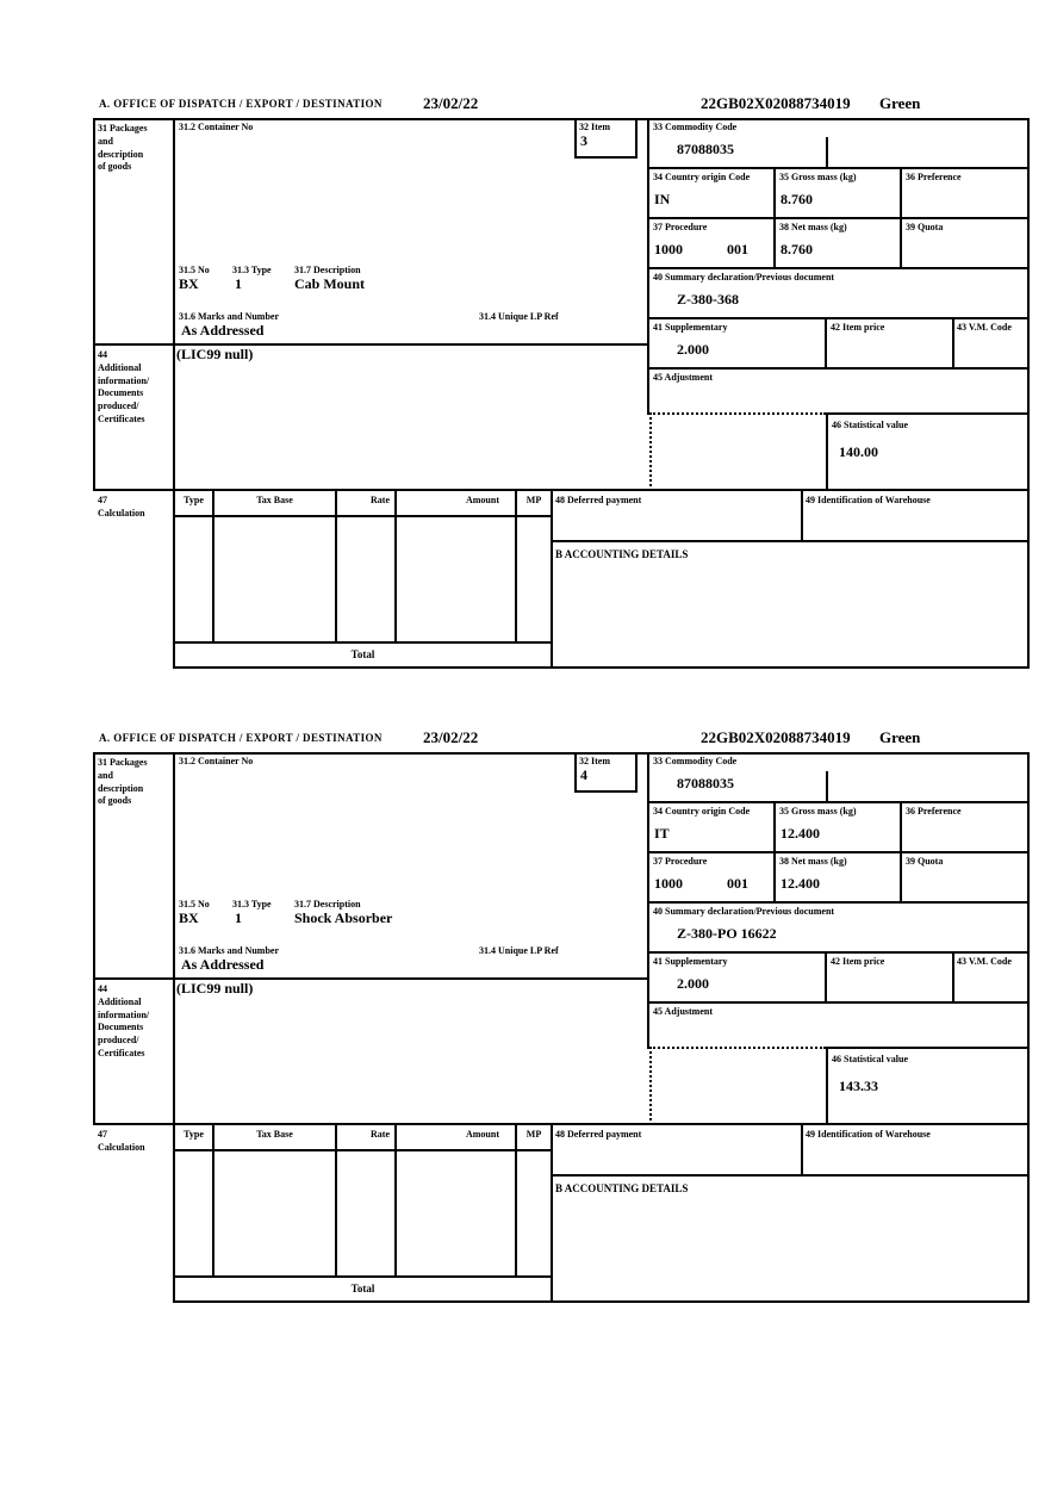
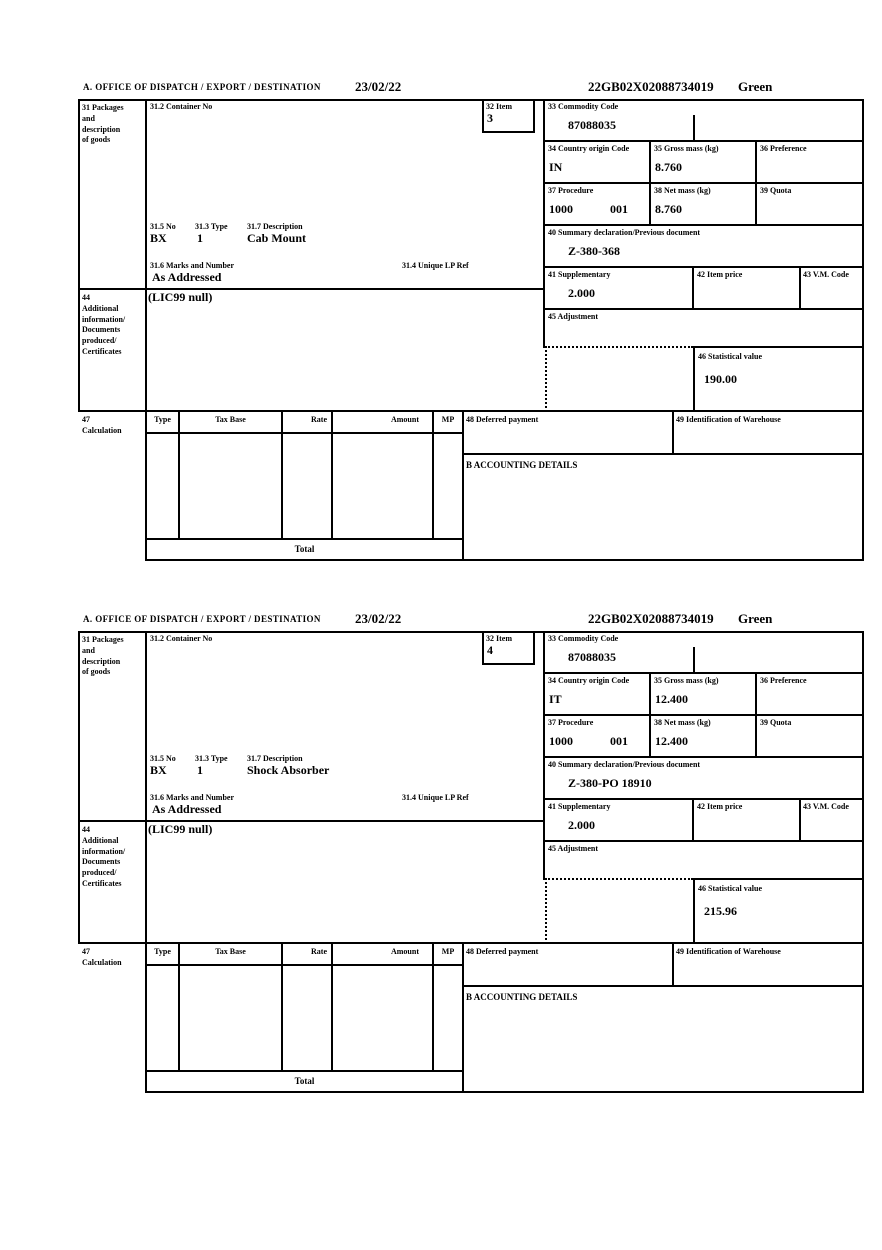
  A. OFFICE OF DISPATCH / EXPORT / DESTINATION
  23/02/22
  22GB02X02088734019
  Green
  31 Packages
  and
  description
  of goods
  31.2 Container No
  32 Item
  3
  33 Commodity Code
  87088035
  34 Country origin Code
  IN
  35 Gross mass (kg)
  8.760
  36 Preference
  37 Procedure
  1000
  001
  38 Net mass (kg)
  8.760
  39 Quota
  31.5 No
  31.3 Type
  31.7 Description
  BX
  1
  Cab Mount
  40 Summary declaration/Previous document
  Z-380-368
  31.6 Marks and Number
  31.4 Unique LP Ref
  As Addressed
  41 Supplementary
  2.000
  42 Item price
  43 V.M. Code
  44
  Additional
  information/
  Documents
  produced/
  Certificates
  (LIC99 null)
  45 Adjustment
  46 Statistical value
- 140.00
+ 190.00
  47
  Calculation
  Type
  Tax Base
  Rate
  Amount
  MP
  48 Deferred payment
  49 Identification of Warehouse
  B ACCOUNTING DETAILS
  Total
  A. OFFICE OF DISPATCH / EXPORT / DESTINATION
  23/02/22
  22GB02X02088734019
  Green
  31 Packages
  and
  description
  of goods
  31.2 Container No
  32 Item
  4
  33 Commodity Code
  87088035
  34 Country origin Code
  IT
  35 Gross mass (kg)
  12.400
  36 Preference
  37 Procedure
  1000
  001
  38 Net mass (kg)
  12.400
  39 Quota
  31.5 No
  31.3 Type
  31.7 Description
  BX
  1
  Shock Absorber
  40 Summary declaration/Previous document
- Z-380-PO 16622
+ Z-380-PO 18910
  31.6 Marks and Number
  31.4 Unique LP Ref
  As Addressed
  41 Supplementary
  2.000
  42 Item price
  43 V.M. Code
  44
  Additional
  information/
  Documents
  produced/
  Certificates
  (LIC99 null)
  45 Adjustment
  46 Statistical value
- 143.33
+ 215.96
  47
  Calculation
  Type
  Tax Base
  Rate
  Amount
  MP
  48 Deferred payment
  49 Identification of Warehouse
  B ACCOUNTING DETAILS
  Total
